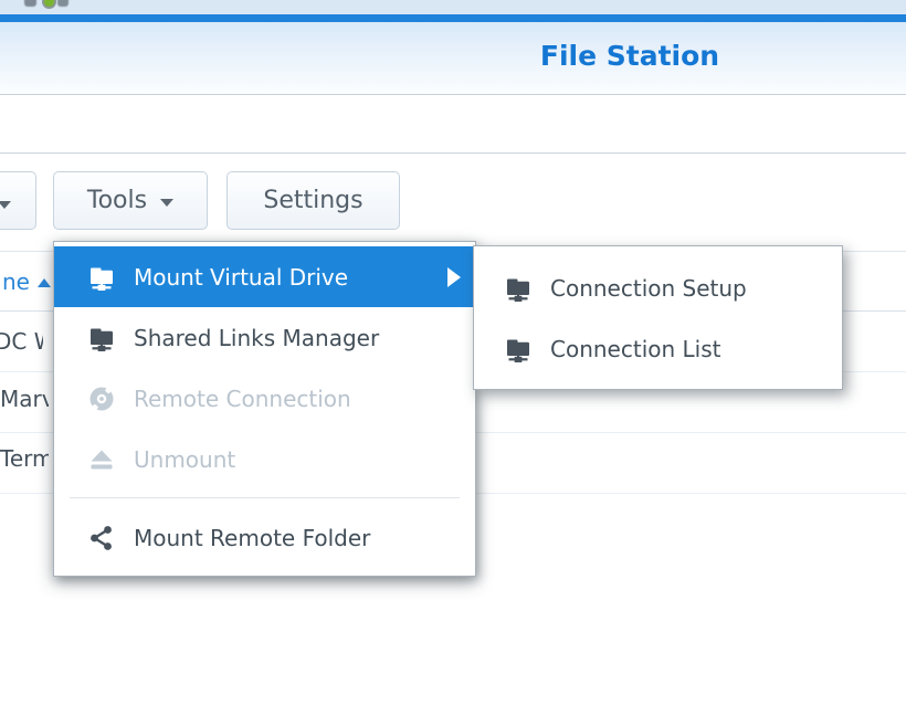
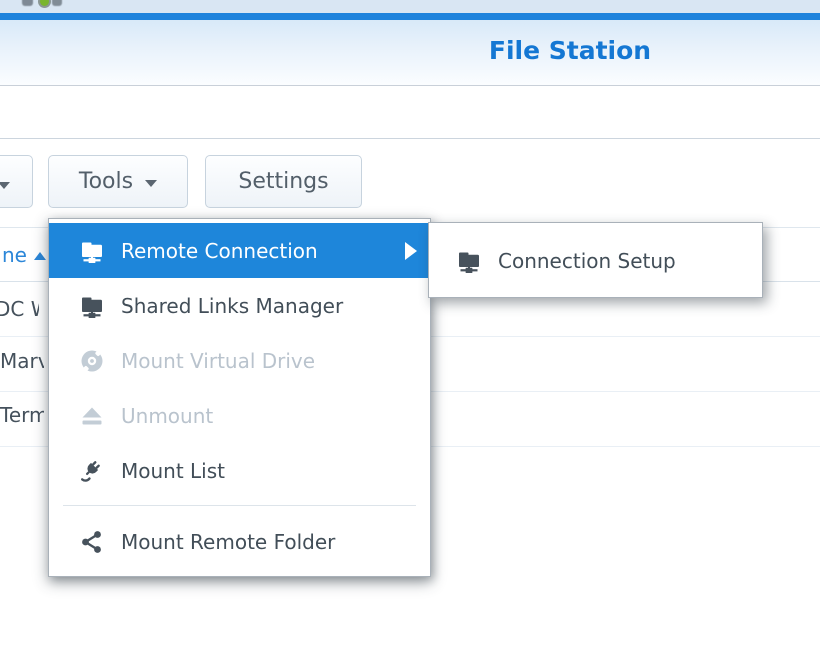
  File Station
  ne
  Marv
  Term
  Tools
  Settings
- Mount Virtual Drive
+ Remote Connection
  Shared Links Manager
- Remote Connection
+ Mount Virtual Drive
  Unmount
+ Mount List
  Mount Remote Folder
  Connection Setup
- Connection List
